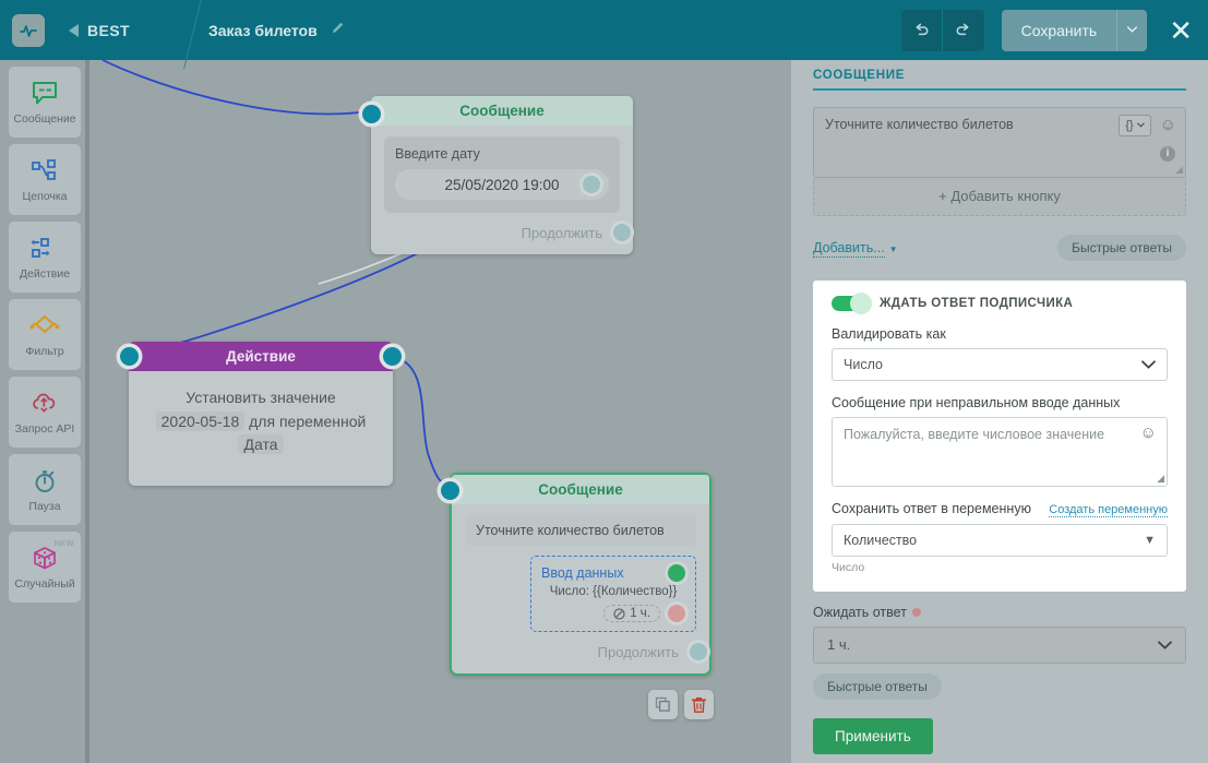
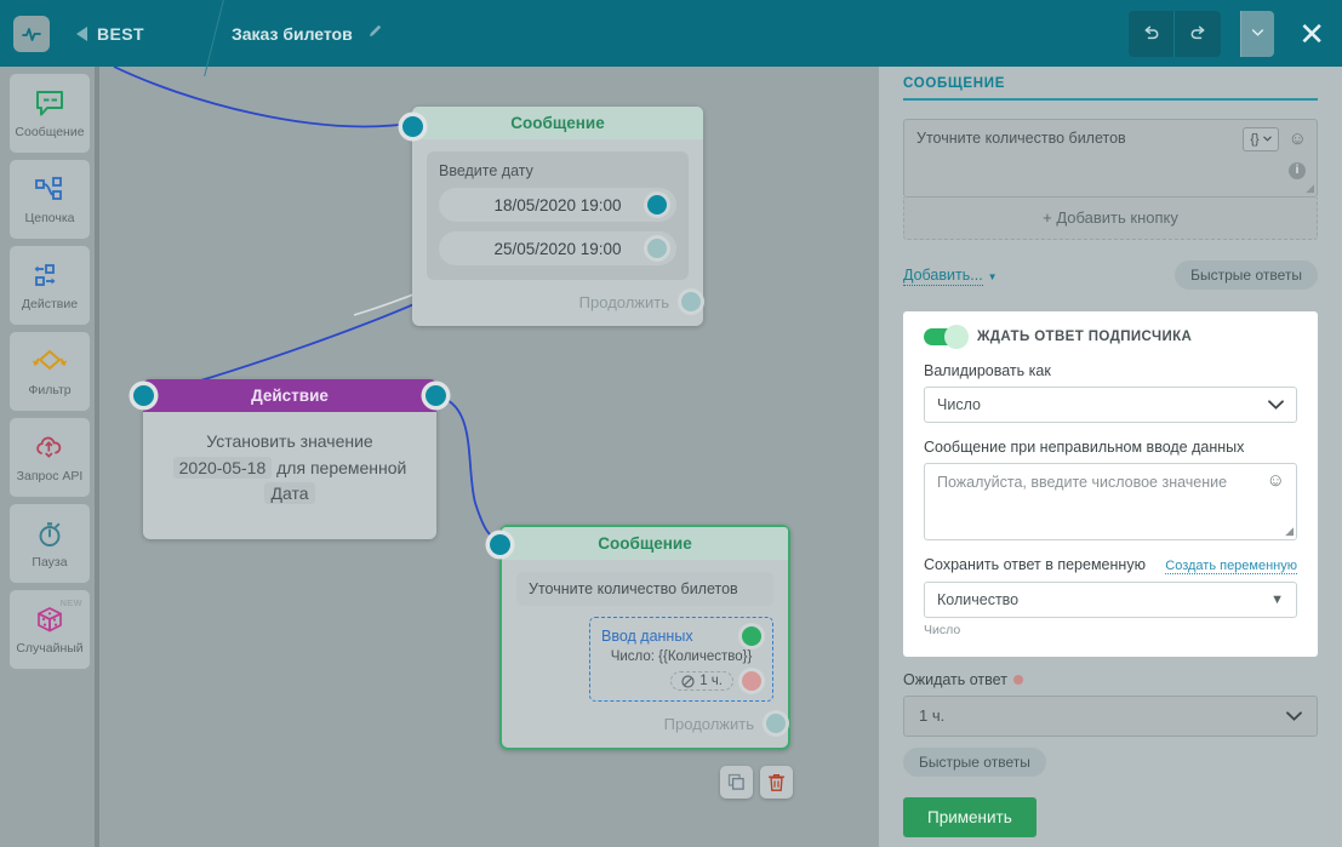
  BEST
  Заказ билетов
- Сохранить
  ✕
  Сообщение
  Цепочка
  Действие
  Фильтр
  Запрос API
  Пауза
  NEW
  Случайный
  Сообщение
  Введите дату
+ 18/05/2020 19:00
  25/05/2020 19:00
  Продолжить
  Действие
  Установить значение
  2020-05-18 для переменной
  Дата
  Сообщение
  Уточните количество билетов
  Ввод данных
  Число: {{Количество}}
  1 ч.
  Продолжить
  СООБЩЕНИЕ
  Уточните количество билетов
  {}
  ☺
  i
  ◢
  + Добавить кнопку
  Добавить... ▼
  Быстрые ответы
  ЖДАТЬ ОТВЕТ ПОДПИСЧИКА
  Валидировать как
  Число
  Сообщение при неправильном вводе данных
  Пожалуйста, введите числовое значение
  ☺
  ◢
  Сохранить ответ в переменную
  Создать переменную
  Количество
  ▼
  Число
  Ожидать ответ
  1 ч.
  Быстрые ответы
  Применить
